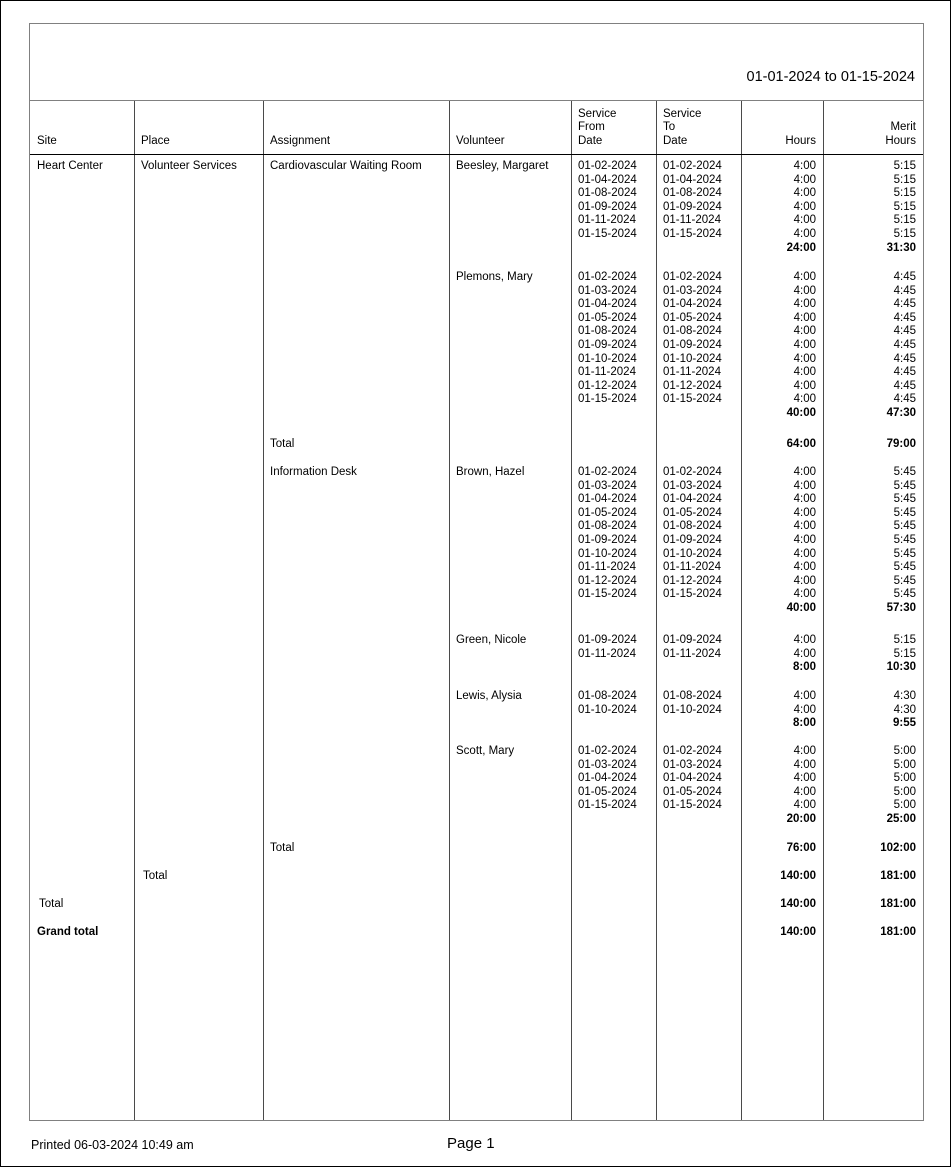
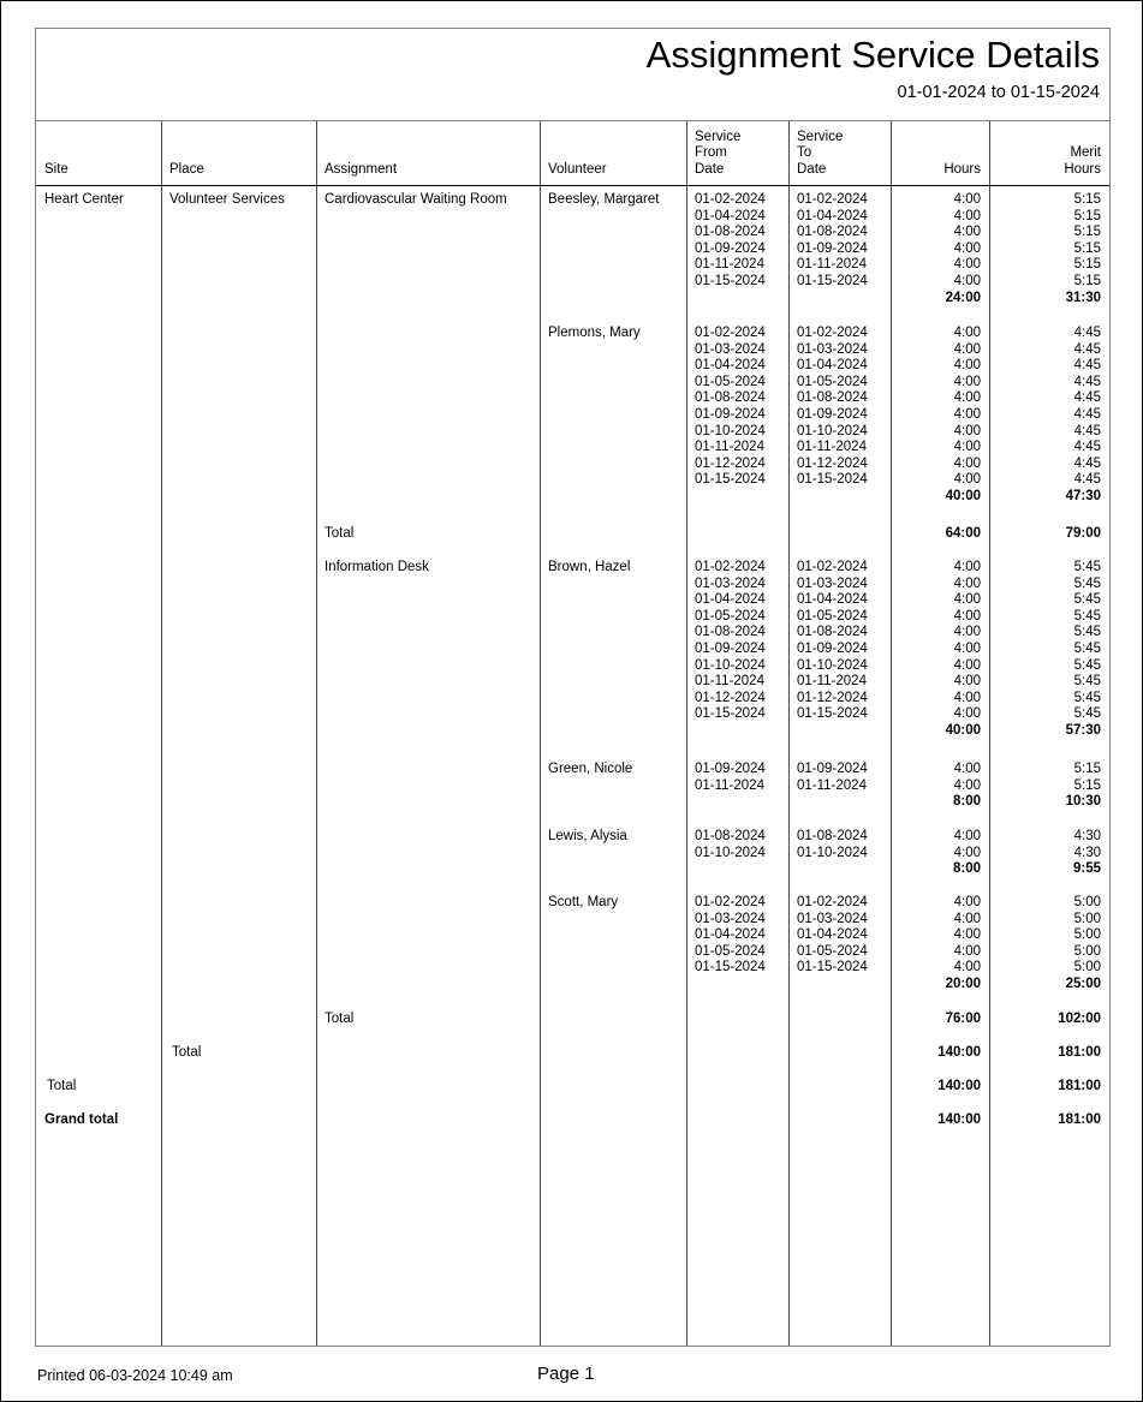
+ Assignment Service Details
  01-01-2024 to 01-15-2024
  Site
  Place
  Assignment
  Volunteer
  Service
  From
  Date
  Service
  To
  Date
  Hours
  Merit
  Hours
  Heart Center
  Volunteer Services
  Cardiovascular Waiting Room
  Information Desk
  Beesley, Margaret
  Plemons, Mary
  Brown, Hazel
  Green, Nicole
  Lewis, Alysia
  Scott, Mary
  01-02-2024
  01-04-2024
  01-08-2024
  01-09-2024
  01-11-2024
  01-15-2024
  01-02-2024
  01-04-2024
  01-08-2024
  01-09-2024
  01-11-2024
  01-15-2024
  4:00
  4:00
  4:00
  4:00
  4:00
  4:00
  5:15
  5:15
  5:15
  5:15
  5:15
  5:15
  24:00
  31:30
  01-02-2024
  01-03-2024
  01-04-2024
  01-05-2024
  01-08-2024
  01-09-2024
  01-10-2024
  01-11-2024
  01-12-2024
  01-15-2024
  01-02-2024
  01-03-2024
  01-04-2024
  01-05-2024
  01-08-2024
  01-09-2024
  01-10-2024
  01-11-2024
  01-12-2024
  01-15-2024
  4:00
  4:00
  4:00
  4:00
  4:00
  4:00
  4:00
  4:00
  4:00
  4:00
  4:45
  4:45
  4:45
  4:45
  4:45
  4:45
  4:45
  4:45
  4:45
  4:45
  40:00
  47:30
  Total
  64:00
  79:00
  01-02-2024
  01-03-2024
  01-04-2024
  01-05-2024
  01-08-2024
  01-09-2024
  01-10-2024
  01-11-2024
  01-12-2024
  01-15-2024
  01-02-2024
  01-03-2024
  01-04-2024
  01-05-2024
  01-08-2024
  01-09-2024
  01-10-2024
  01-11-2024
  01-12-2024
  01-15-2024
  4:00
  4:00
  4:00
  4:00
  4:00
  4:00
  4:00
  4:00
  4:00
  4:00
  5:45
  5:45
  5:45
  5:45
  5:45
  5:45
  5:45
  5:45
  5:45
  5:45
  40:00
  57:30
  01-09-2024
  01-11-2024
  01-09-2024
  01-11-2024
  4:00
  4:00
  5:15
  5:15
  8:00
  10:30
  01-08-2024
  01-10-2024
  01-08-2024
  01-10-2024
  4:00
  4:00
  4:30
  4:30
  8:00
  9:55
  01-02-2024
  01-03-2024
  01-04-2024
  01-05-2024
  01-15-2024
  01-02-2024
  01-03-2024
  01-04-2024
  01-05-2024
  01-15-2024
  4:00
  4:00
  4:00
  4:00
  4:00
  5:00
  5:00
  5:00
  5:00
  5:00
  20:00
  25:00
  Total
  76:00
  102:00
  Total
  140:00
  181:00
  Total
  140:00
  181:00
  Grand total
  140:00
  181:00
  Printed 06-03-2024 10:49 am
  Page 1
